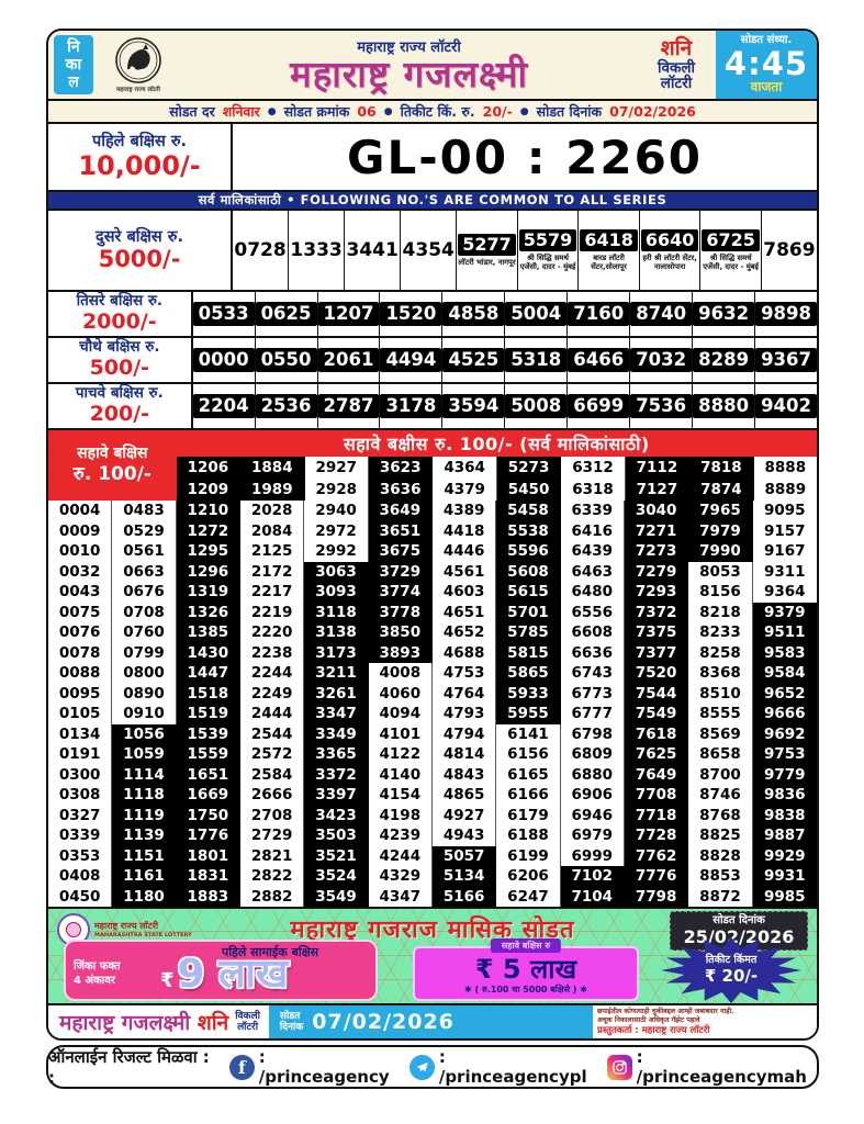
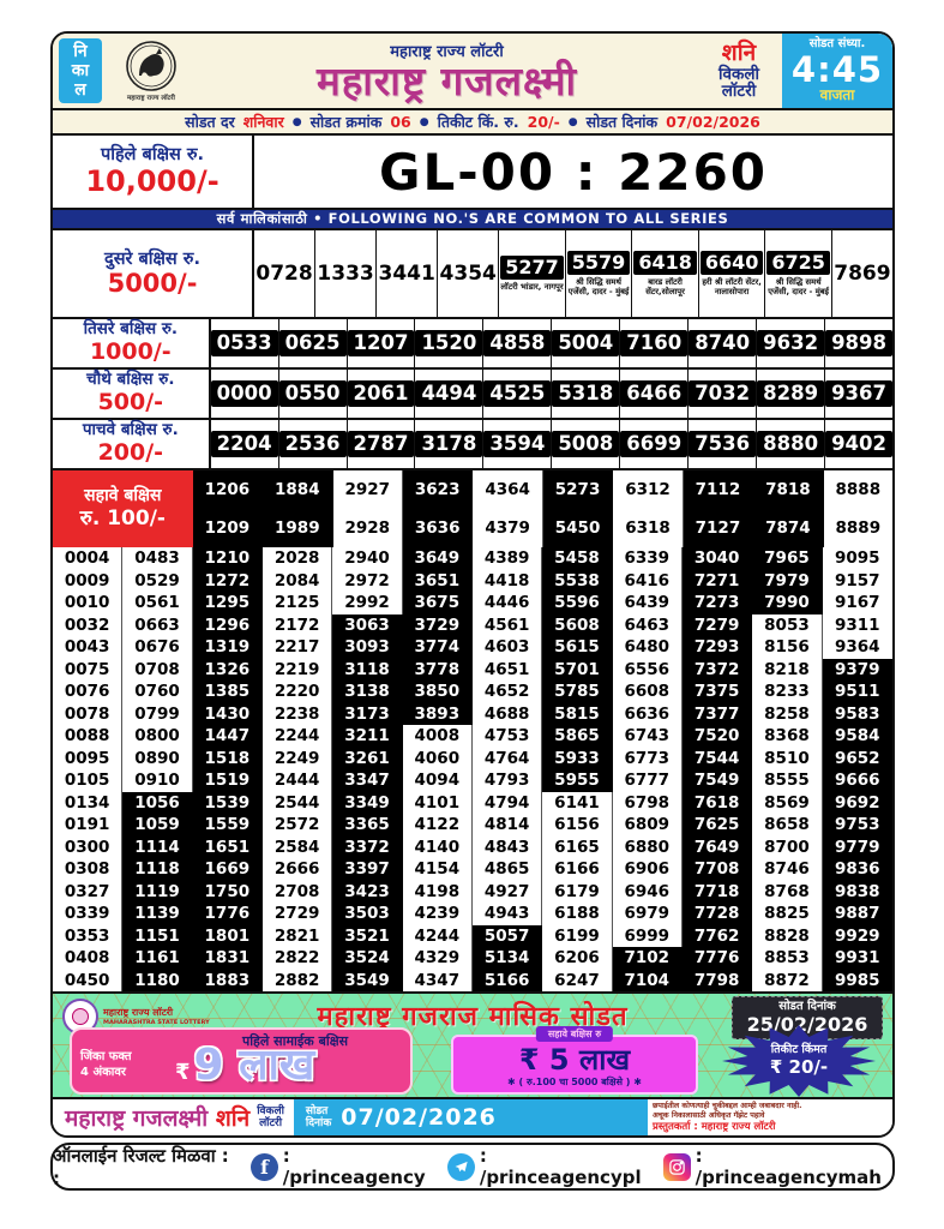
  नि
  का
  ल
  महाराष्ट्र राज्य लॉटरी
  महाराष्ट्र गजलक्ष्मी
  शनि
  विकली
  लॉटरी
  सोडत संध्या.
  4:45
  वाजता
  सोडत दर
  शनिवार
  ●
  सोडत क्रमांक
  06
  ●
  तिकीट किं. रु.
  20/-
  ●
  सोडत दिनांक
  07/02/2026
  पहिले बक्षिस रु.
  10,000/-
  GL-00 : 2260
  सर्व मालिकांसाठी • FOLLOWING NO.'S ARE COMMON TO ALL SERIES
  दुसरे बक्षिस रु.
  5000/-
  0728
  1333
  3441
  4354
  5277
  लॉटरी भांडार, नागपूर
  5579
  श्री सिद्धि समर्थ एजेंसी, दादर - मुंबई
  6418
  बारड लॉटरी सेंटर,सोलापूर
  6640
  हरी श्री लॉटरी सेंटर, नालासोपारा
  6725
  श्री सिद्धि समर्थ एजेंसी, दादर - मुंबई
  7869
  तिसरे बक्षिस रु.
- 2000/-
+ 1000/-
  0533
  0625
  1207
  1520
  4858
  5004
  7160
  8740
  9632
  9898
  चौथे बक्षिस रु.
  500/-
  0000
  0550
  2061
  4494
  4525
  5318
  6466
  7032
  8289
  9367
  पाचवे बक्षिस रु.
  200/-
  2204
  2536
  2787
  3178
  3594
  5008
  6699
  7536
  8880
  9402
  सहावे बक्षिस
  रु. 100/-
- सहावे बक्षीस रु. 100/- (सर्व मालिकांसाठी)
  1206
  1884
  2927
  3623
  4364
  5273
  6312
  7112
  7818
  8888
  1209
  1989
  2928
  3636
  4379
  5450
  6318
  7127
  7874
  8889
  0004
  0483
  1210
  2028
  2940
  3649
  4389
  5458
  6339
  3040
  7965
  9095
  0009
  0529
  1272
  2084
  2972
  3651
  4418
  5538
  6416
  7271
  7979
  9157
  0010
  0561
  1295
  2125
  2992
  3675
  4446
  5596
  6439
  7273
  7990
  9167
  0032
  0663
  1296
  2172
  3063
  3729
  4561
  5608
  6463
  7279
  8053
  9311
  0043
  0676
  1319
  2217
  3093
  3774
  4603
  5615
  6480
  7293
  8156
  9364
  0075
  0708
  1326
  2219
  3118
  3778
  4651
  5701
  6556
  7372
  8218
  9379
  0076
  0760
  1385
  2220
  3138
  3850
  4652
  5785
  6608
  7375
  8233
  9511
  0078
  0799
  1430
  2238
  3173
  3893
  4688
  5815
  6636
  7377
  8258
  9583
  0088
  0800
  1447
  2244
  3211
  4008
  4753
  5865
  6743
  7520
  8368
  9584
  0095
  0890
  1518
  2249
  3261
  4060
  4764
  5933
  6773
  7544
  8510
  9652
  0105
  0910
  1519
  2444
  3347
  4094
  4793
  5955
  6777
  7549
  8555
  9666
  0134
  1056
  1539
  2544
  3349
  4101
  4794
  6141
  6798
  7618
  8569
  9692
  0191
  1059
  1559
  2572
  3365
  4122
  4814
  6156
  6809
  7625
  8658
  9753
  0300
  1114
  1651
  2584
  3372
  4140
  4843
  6165
  6880
  7649
  8700
  9779
  0308
  1118
  1669
  2666
  3397
  4154
  4865
  6166
  6906
  7708
  8746
  9836
  0327
  1119
  1750
  2708
  3423
  4198
  4927
  6179
  6946
  7718
  8768
  9838
  0339
  1139
  1776
  2729
  3503
  4239
  4943
  6188
  6979
  7728
  8825
  9887
  0353
  1151
  1801
  2821
  3521
  4244
  5057
  6199
  6999
  7762
  8828
  9929
  0408
  1161
  1831
  2822
  3524
  4329
  5134
  6206
  7102
  7776
  8853
  9931
  0450
  1180
  1883
  2882
  3549
  4347
  5166
  6247
  7104
  7798
  8872
  9985
  महाराष्ट्र राज्य लॉटरी
  महाराष्ट्र गजराज मासिक सोडत
  सोडत दिनांक
  25/02/2026
  पहिले सामाईक बक्षिस
  जिंका फक्त
  4 अंकावर
  ₹
  9 लाख
  सहावे बक्षिस रु
  ₹ 5 लाख
  ✱ ( रु.100 चा 5000 बक्षिसे ) ✱
  तिकीट किंमत
  ₹ 20/-
  महाराष्ट्र गजलक्ष्मी शनि
  विकली
  लॉटरी
  सोडत
  दिनांक
  07/02/2026
  प्रस्तुतकर्ता : महाराष्ट्र राज्य लॉटरी
  ऑनलाईन रिजल्ट मिळवा : :
  f
  : /princeagency
  : /princeagencypl
  : /princeagencymah
